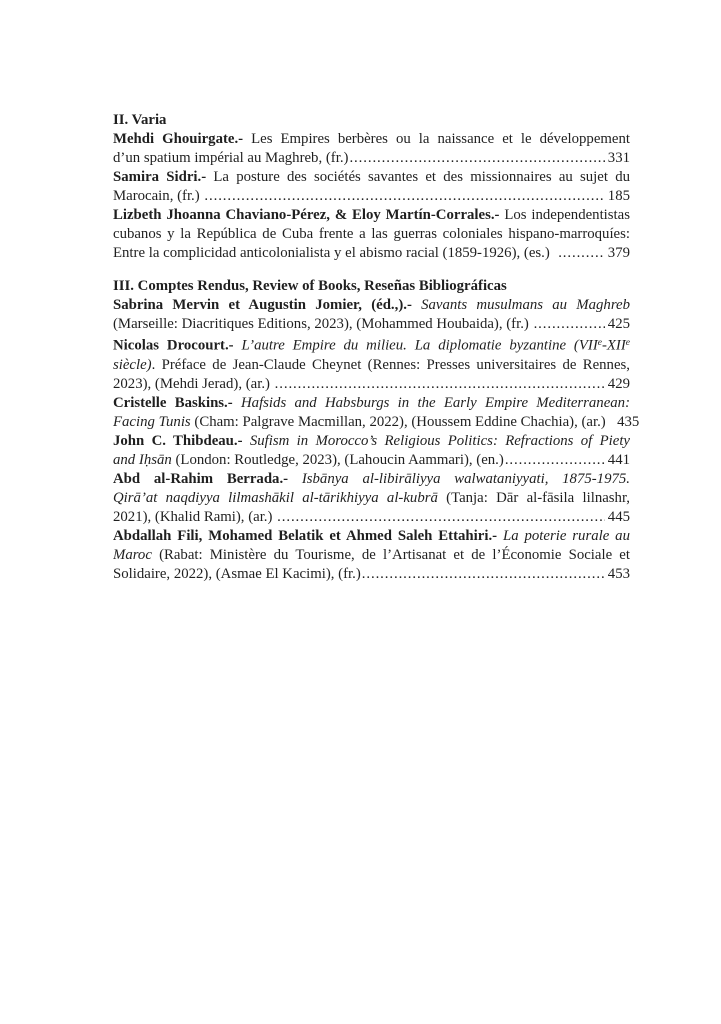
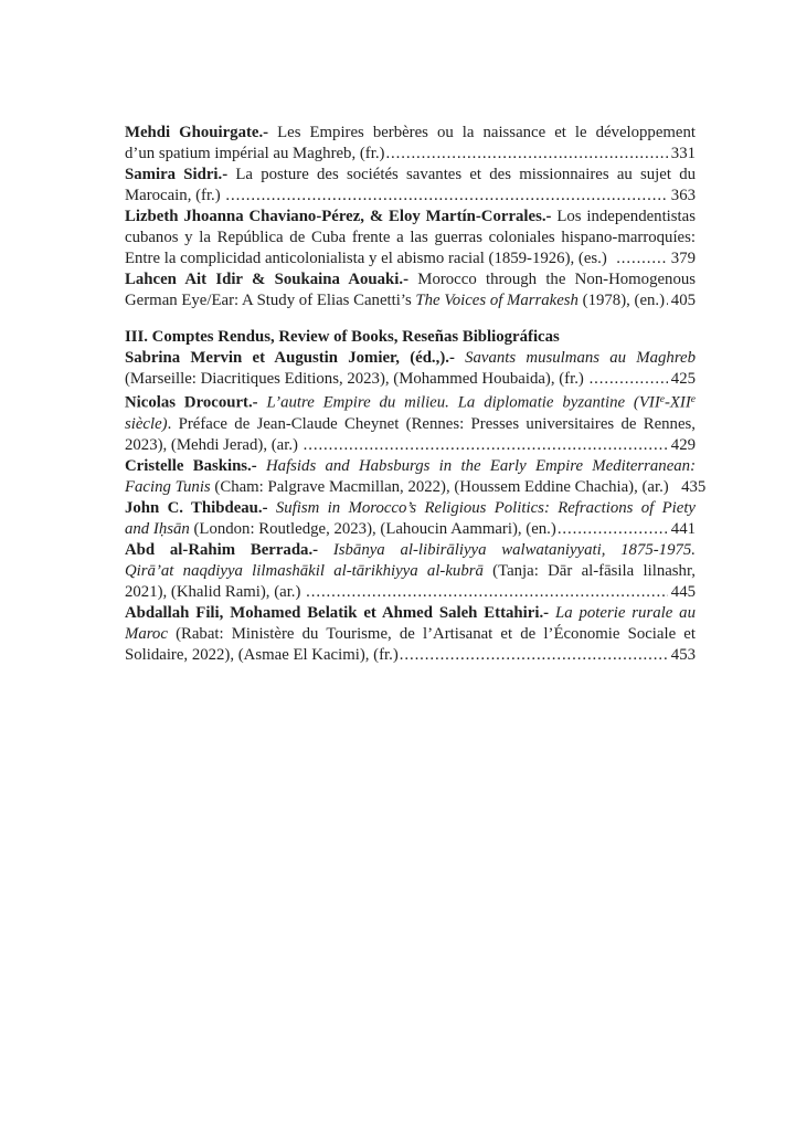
- II. Varia
  Mehdi Ghouirgate.- Les Empires berbères ou la naissance et le développement
  d’un spatium impérial au Maghreb, (fr.)
  331
  Samira Sidri.- La posture des sociétés savantes et des missionnaires au sujet du
  Marocain, (fr.)
- 185
+ 363
  Lizbeth Jhoanna Chaviano-Pérez, & Eloy Martín-Corrales.- Los independentistas
  cubanos y la República de Cuba frente a las guerras coloniales hispano-marroquíes:
  Entre la complicidad anticolonialista y el abismo racial (1859-1926), (es.)
  379
+ Lahcen Ait Idir & Soukaina Aouaki.- Morocco through the Non-Homogenous
+ German Eye/Ear: A Study of Elias Canetti’s The Voices of Marrakesh (1978), (en.)
+ 405
  III. Comptes Rendus, Review of Books, Reseñas Bibliográficas
  Sabrina Mervin et Augustin Jomier, (éd.,).- Savants musulmans au Maghreb
  (Marseille: Diacritiques Editions, 2023), (Mohammed Houbaida), (fr.)
  425
  Nicolas Drocourt.- L’autre Empire du milieu. La diplomatie byzantine (VIIe-XIIe
  siècle). Préface de Jean-Claude Cheynet (Rennes: Presses universitaires de Rennes,
  2023), (Mehdi Jerad), (ar.)
  429
  Cristelle Baskins.- Hafsids and Habsburgs in the Early Empire Mediterranean:
  Facing Tunis (Cham: Palgrave Macmillan, 2022), (Houssem Eddine Chachia), (ar.)
  435
  John C. Thibdeau.- Sufism in Morocco’s Religious Politics: Refractions of Piety
  and Iḥsān (London: Routledge, 2023), (Lahoucin Aammari), (en.)
  441
  Abd al-Rahim Berrada.- Isbānya al-libirāliyya walwataniyyati, 1875-1975.
  Qirā’at naqdiyya lilmashākil al-tārikhiyya al-kubrā (Tanja: Dār al-fāsila lilnashr,
  2021), (Khalid Rami), (ar.)
  445
  Abdallah Fili, Mohamed Belatik et Ahmed Saleh Ettahiri.- La poterie rurale au
  Maroc (Rabat: Ministère du Tourisme, de l’Artisanat et de l’Économie Sociale et
  Solidaire, 2022), (Asmae El Kacimi), (fr.)
  453
